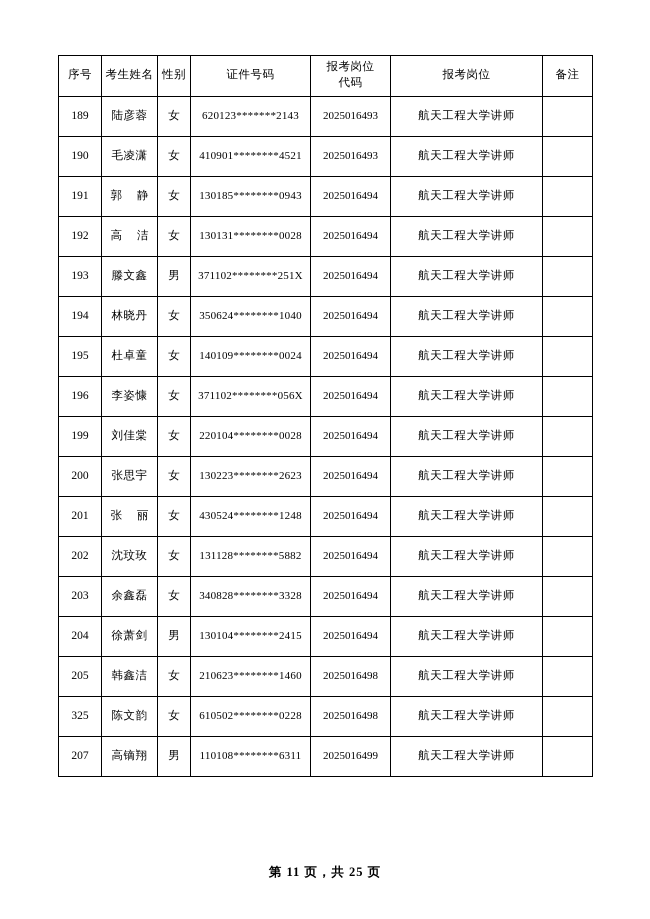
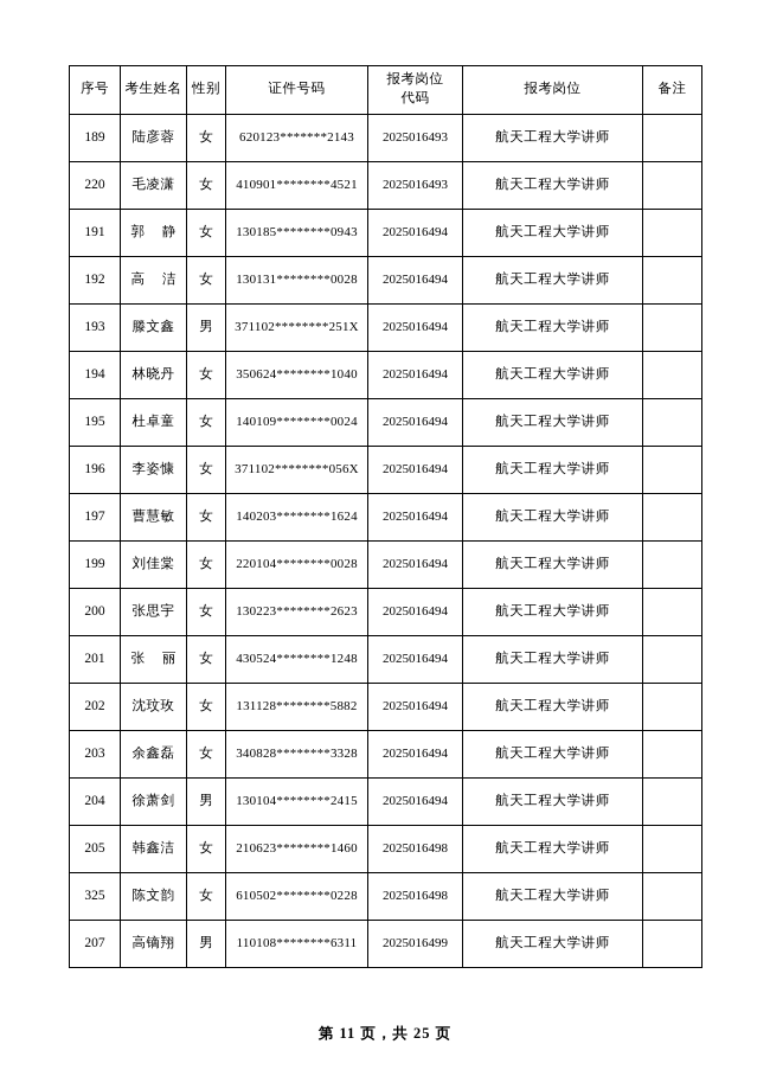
  序号	考生姓名	性别	证件号码	报考岗位 代码	报考岗位	备注
  189	陆彦蓉	女	620123*******2143	2025016493	航天工程大学讲师
- 190	毛凌潇	女	410901********4521	2025016493	航天工程大学讲师
+ 220	毛凌潇	女	410901********4521	2025016493	航天工程大学讲师
  191	郭 静	女	130185********0943	2025016494	航天工程大学讲师
  192	高 洁	女	130131********0028	2025016494	航天工程大学讲师
  193	滕文鑫	男	371102********251X	2025016494	航天工程大学讲师
  194	林晓丹	女	350624********1040	2025016494	航天工程大学讲师
  195	杜卓童	女	140109********0024	2025016494	航天工程大学讲师
  196	李姿慷	女	371102********056X	2025016494	航天工程大学讲师
+ 197	曹慧敏	女	140203********1624	2025016494	航天工程大学讲师
  199	刘佳棠	女	220104********0028	2025016494	航天工程大学讲师
  200	张思宇	女	130223********2623	2025016494	航天工程大学讲师
  201	张 丽	女	430524********1248	2025016494	航天工程大学讲师
  202	沈玟玫	女	131128********5882	2025016494	航天工程大学讲师
  203	余鑫磊	女	340828********3328	2025016494	航天工程大学讲师
  204	徐萧剑	男	130104********2415	2025016494	航天工程大学讲师
  205	韩鑫洁	女	210623********1460	2025016498	航天工程大学讲师
  325	陈文韵	女	610502********0228	2025016498	航天工程大学讲师
  207	高镝翔	男	110108********6311	2025016499	航天工程大学讲师
  第 11 页，共 25 页
